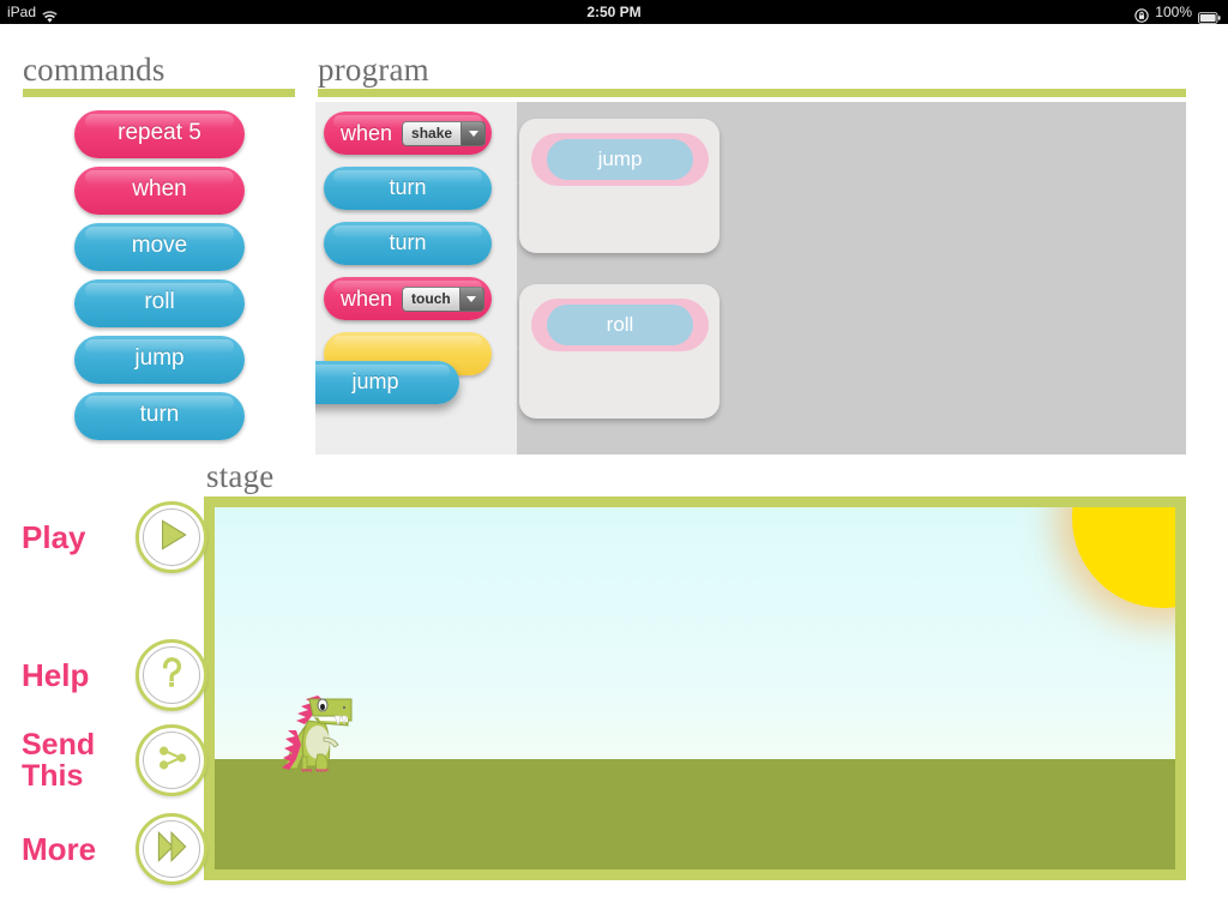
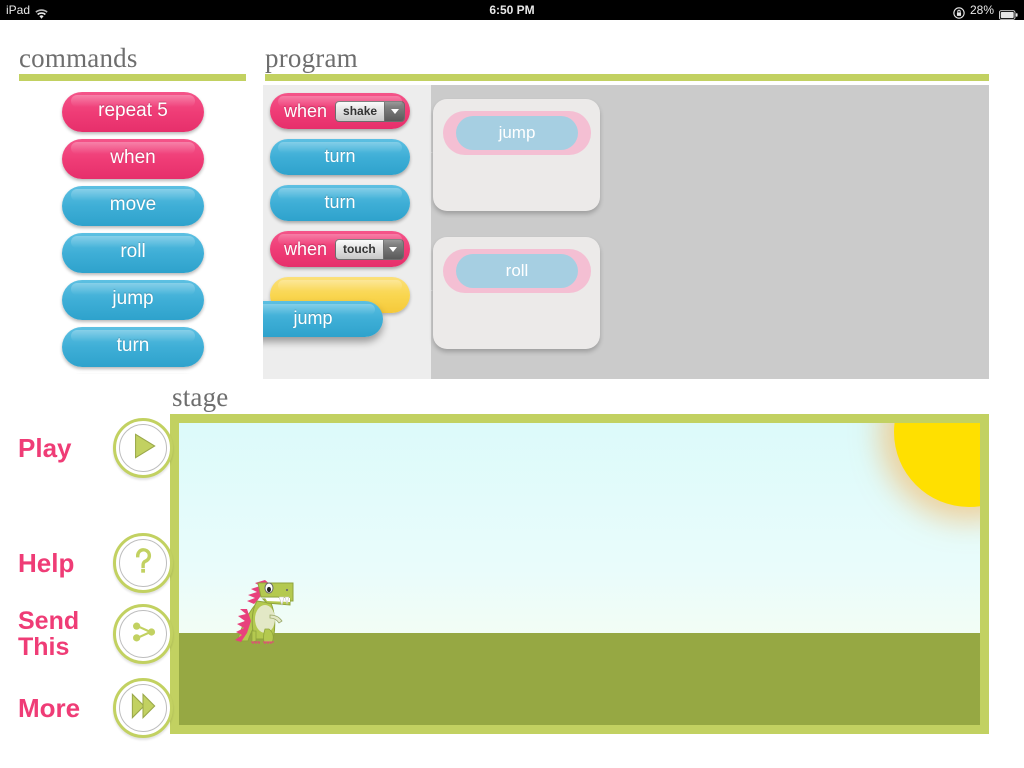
  iPad
- 2:50 PM
+ 6:50 PM
- 100%
+ 28%
  commands
  repeat 5
  when
  move
  roll
  jump
  turn
  program
  jump
  roll
  when
  shake
  turn
  turn
  when
  touch
  jump
  stage
  Play
  Help
  Send
  This
  More
